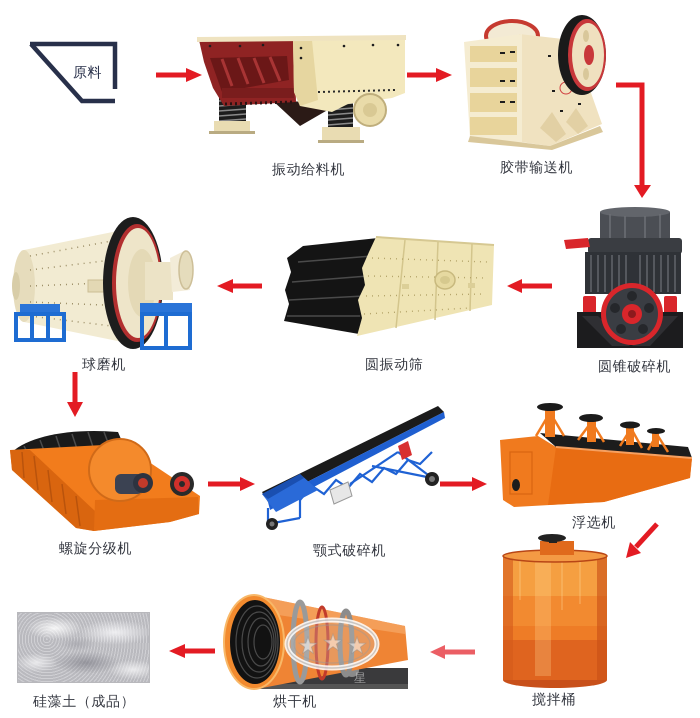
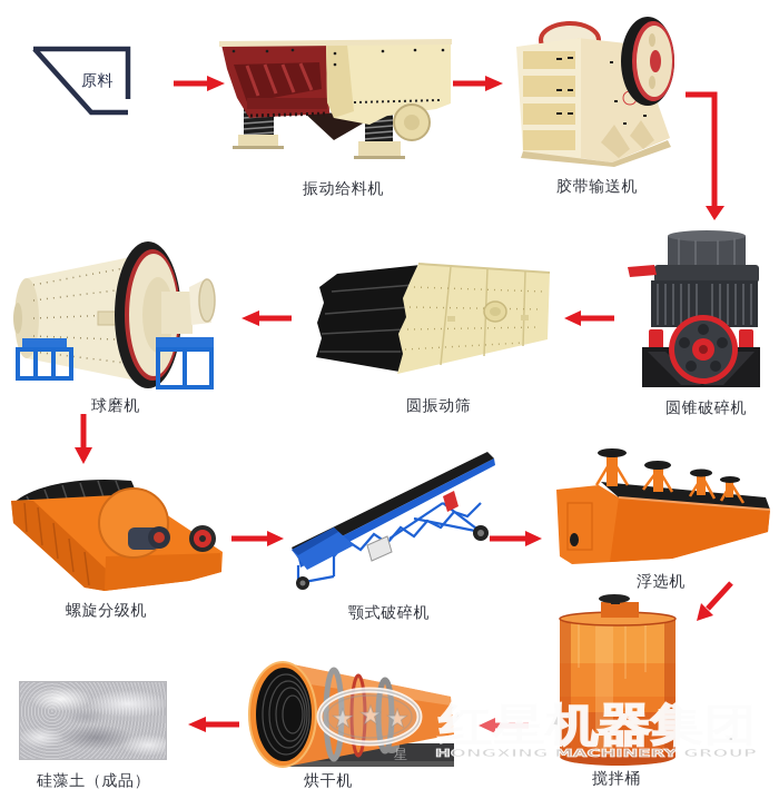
  原料
  振动给料机
  胶带输送机
  圆锥破碎机
  圆振动筛
  球磨机
  螺旋分级机
  颚式破碎机
  浮选机
  搅拌桶
  烘干机
  硅藻土（成品）
  星
+ 红星机器集团
+ HONGXING MACHINERY GROUP
